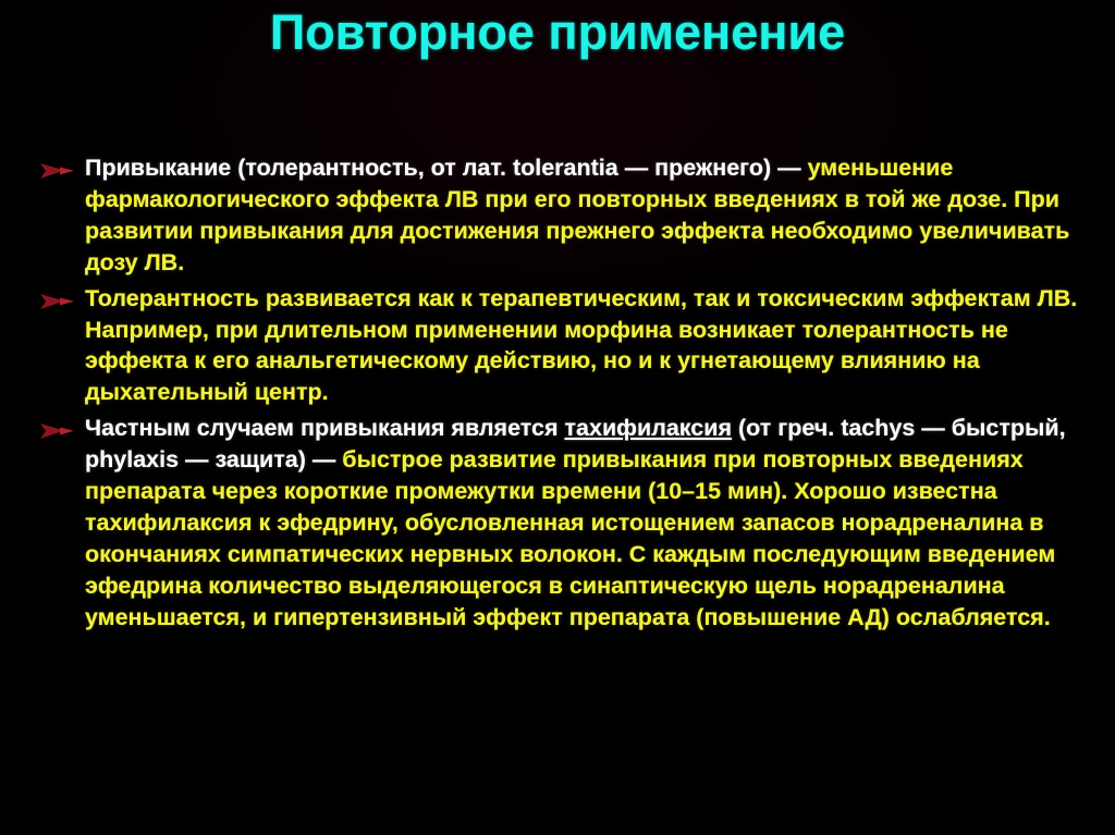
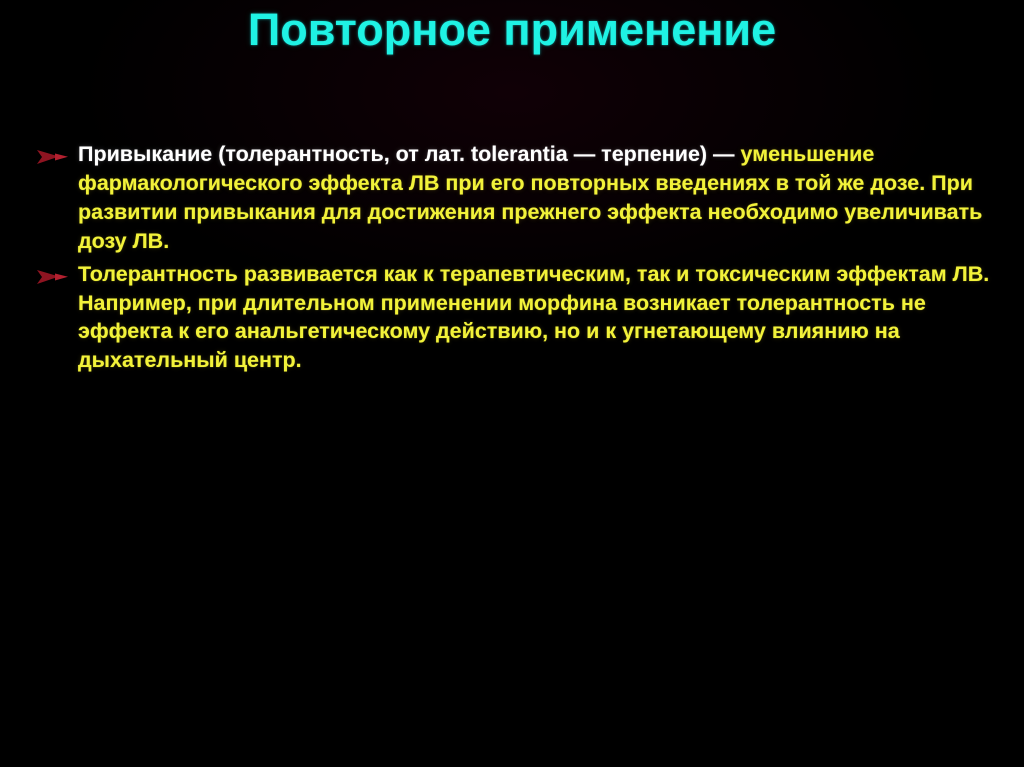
  Повторное применение
- Привыкание (толерантность, от лат. tolerantia — прежнего) — уменьшение фармакологического эффекта ЛВ при его повторных введениях в той же дозе. При развитии привыкания для достижения прежнего эффекта необходимо увеличивать дозу ЛВ.
+ Привыкание (толерантность, от лат. tolerantia — терпение) — уменьшение фармакологического эффекта ЛВ при его повторных введениях в той же дозе. При развитии привыкания для достижения прежнего эффекта необходимо увеличивать дозу ЛВ.
  Толерантность развивается как к терапевтическим, так и токсическим эффектам ЛВ. Например, при длительном применении морфина возникает толерантность не эффекта к его анальгетическому действию, но и к угнетающему влиянию на дыхательный центр.
- Частным случаем привыкания является тахифилаксия (от греч. tachys — быстрый, phylaxis — защита) — быстрое развитие привыкания при повторных введениях препарата через короткие промежутки времени (10–15 мин). Хорошо известна тахифилаксия к эфедрину, обусловленная истощением запасов норадреналина в окончаниях симпатических нервных волокон. С каждым последующим введением эфедрина количество выделяющегося в синаптическую щель норадреналина уменьшается, и гипертензивный эффект препарата (повышение АД) ослабляется.
